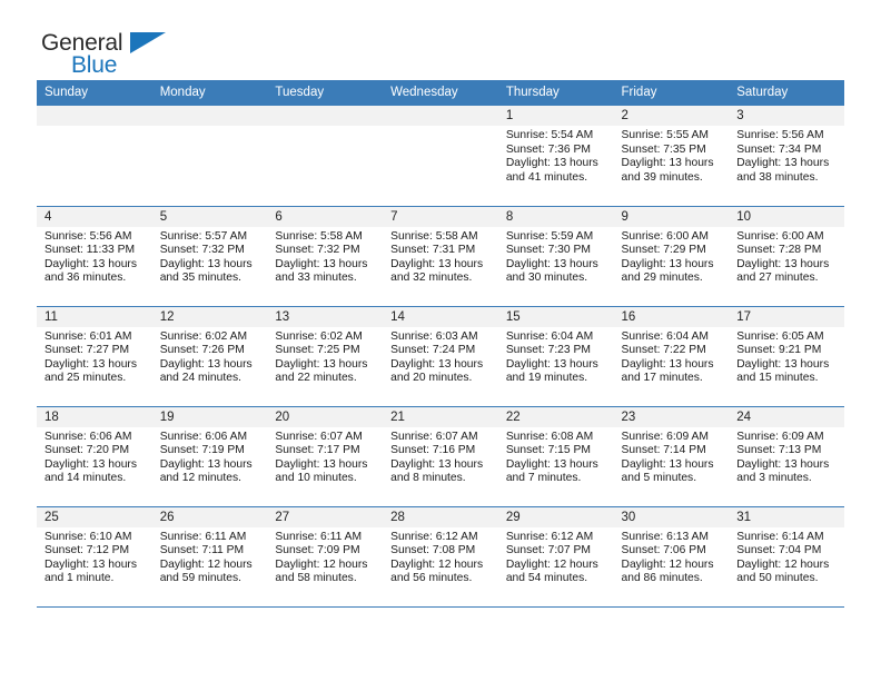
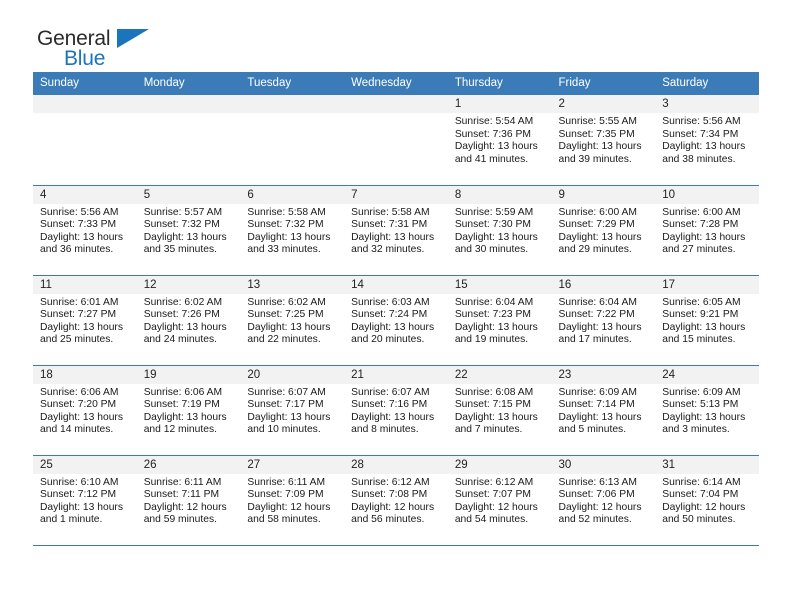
  General
  Blue
  Sunday	Monday	Tuesday	Wednesday	Thursday	Friday	Saturday
  				1Sunrise: 5:54 AMSunset: 7:36 PMDaylight: 13 hoursand 41 minutes.	2Sunrise: 5:55 AMSunset: 7:35 PMDaylight: 13 hoursand 39 minutes.	3Sunrise: 5:56 AMSunset: 7:34 PMDaylight: 13 hoursand 38 minutes.
- 4Sunrise: 5:56 AMSunset: 11:33 PMDaylight: 13 hoursand 36 minutes.	5Sunrise: 5:57 AMSunset: 7:32 PMDaylight: 13 hoursand 35 minutes.	6Sunrise: 5:58 AMSunset: 7:32 PMDaylight: 13 hoursand 33 minutes.	7Sunrise: 5:58 AMSunset: 7:31 PMDaylight: 13 hoursand 32 minutes.	8Sunrise: 5:59 AMSunset: 7:30 PMDaylight: 13 hoursand 30 minutes.	9Sunrise: 6:00 AMSunset: 7:29 PMDaylight: 13 hoursand 29 minutes.	10Sunrise: 6:00 AMSunset: 7:28 PMDaylight: 13 hoursand 27 minutes.
+ 4Sunrise: 5:56 AMSunset: 7:33 PMDaylight: 13 hoursand 36 minutes.	5Sunrise: 5:57 AMSunset: 7:32 PMDaylight: 13 hoursand 35 minutes.	6Sunrise: 5:58 AMSunset: 7:32 PMDaylight: 13 hoursand 33 minutes.	7Sunrise: 5:58 AMSunset: 7:31 PMDaylight: 13 hoursand 32 minutes.	8Sunrise: 5:59 AMSunset: 7:30 PMDaylight: 13 hoursand 30 minutes.	9Sunrise: 6:00 AMSunset: 7:29 PMDaylight: 13 hoursand 29 minutes.	10Sunrise: 6:00 AMSunset: 7:28 PMDaylight: 13 hoursand 27 minutes.
  11Sunrise: 6:01 AMSunset: 7:27 PMDaylight: 13 hoursand 25 minutes.	12Sunrise: 6:02 AMSunset: 7:26 PMDaylight: 13 hoursand 24 minutes.	13Sunrise: 6:02 AMSunset: 7:25 PMDaylight: 13 hoursand 22 minutes.	14Sunrise: 6:03 AMSunset: 7:24 PMDaylight: 13 hoursand 20 minutes.	15Sunrise: 6:04 AMSunset: 7:23 PMDaylight: 13 hoursand 19 minutes.	16Sunrise: 6:04 AMSunset: 7:22 PMDaylight: 13 hoursand 17 minutes.	17Sunrise: 6:05 AMSunset: 9:21 PMDaylight: 13 hoursand 15 minutes.
- 18Sunrise: 6:06 AMSunset: 7:20 PMDaylight: 13 hoursand 14 minutes.	19Sunrise: 6:06 AMSunset: 7:19 PMDaylight: 13 hoursand 12 minutes.	20Sunrise: 6:07 AMSunset: 7:17 PMDaylight: 13 hoursand 10 minutes.	21Sunrise: 6:07 AMSunset: 7:16 PMDaylight: 13 hoursand 8 minutes.	22Sunrise: 6:08 AMSunset: 7:15 PMDaylight: 13 hoursand 7 minutes.	23Sunrise: 6:09 AMSunset: 7:14 PMDaylight: 13 hoursand 5 minutes.	24Sunrise: 6:09 AMSunset: 7:13 PMDaylight: 13 hoursand 3 minutes.
+ 18Sunrise: 6:06 AMSunset: 7:20 PMDaylight: 13 hoursand 14 minutes.	19Sunrise: 6:06 AMSunset: 7:19 PMDaylight: 13 hoursand 12 minutes.	20Sunrise: 6:07 AMSunset: 7:17 PMDaylight: 13 hoursand 10 minutes.	21Sunrise: 6:07 AMSunset: 7:16 PMDaylight: 13 hoursand 8 minutes.	22Sunrise: 6:08 AMSunset: 7:15 PMDaylight: 13 hoursand 7 minutes.	23Sunrise: 6:09 AMSunset: 7:14 PMDaylight: 13 hoursand 5 minutes.	24Sunrise: 6:09 AMSunset: 5:13 PMDaylight: 13 hoursand 3 minutes.
- 25Sunrise: 6:10 AMSunset: 7:12 PMDaylight: 13 hoursand 1 minute.	26Sunrise: 6:11 AMSunset: 7:11 PMDaylight: 12 hoursand 59 minutes.	27Sunrise: 6:11 AMSunset: 7:09 PMDaylight: 12 hoursand 58 minutes.	28Sunrise: 6:12 AMSunset: 7:08 PMDaylight: 12 hoursand 56 minutes.	29Sunrise: 6:12 AMSunset: 7:07 PMDaylight: 12 hoursand 54 minutes.	30Sunrise: 6:13 AMSunset: 7:06 PMDaylight: 12 hoursand 86 minutes.	31Sunrise: 6:14 AMSunset: 7:04 PMDaylight: 12 hoursand 50 minutes.
+ 25Sunrise: 6:10 AMSunset: 7:12 PMDaylight: 13 hoursand 1 minute.	26Sunrise: 6:11 AMSunset: 7:11 PMDaylight: 12 hoursand 59 minutes.	27Sunrise: 6:11 AMSunset: 7:09 PMDaylight: 12 hoursand 58 minutes.	28Sunrise: 6:12 AMSunset: 7:08 PMDaylight: 12 hoursand 56 minutes.	29Sunrise: 6:12 AMSunset: 7:07 PMDaylight: 12 hoursand 54 minutes.	30Sunrise: 6:13 AMSunset: 7:06 PMDaylight: 12 hoursand 52 minutes.	31Sunrise: 6:14 AMSunset: 7:04 PMDaylight: 12 hoursand 50 minutes.
